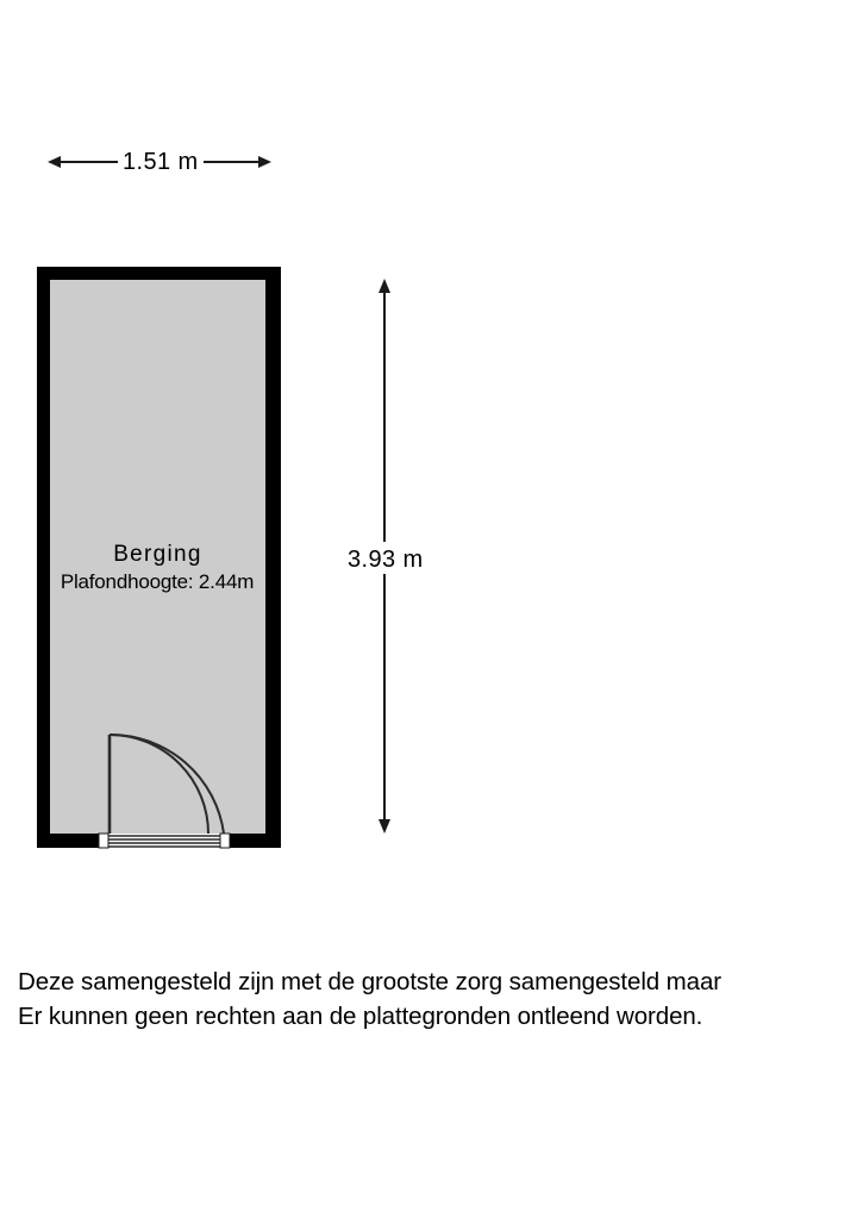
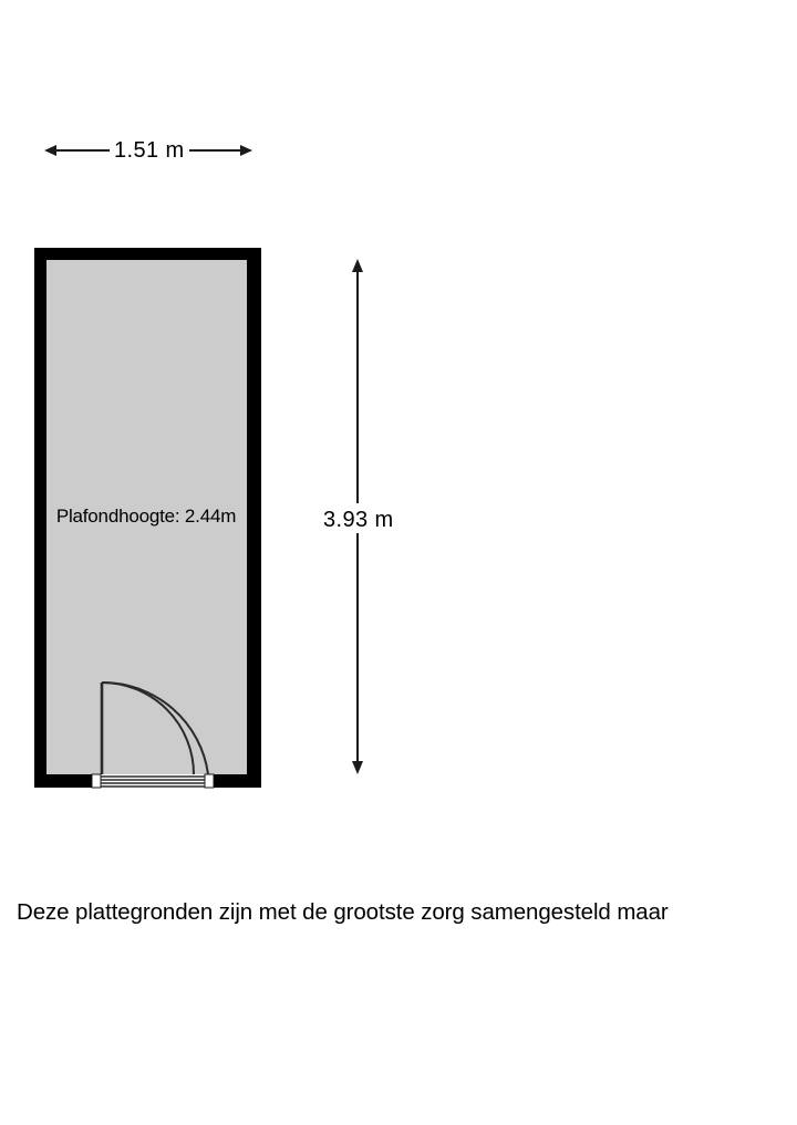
  1.51 m
  3.93 m
- Berging
  Plafondhoogte: 2.44m
- Deze samengesteld zijn met de grootste zorg samengesteld maar
+ Deze plattegronden zijn met de grootste zorg samengesteld maar
- Er kunnen geen rechten aan de plattegronden ontleend worden.
